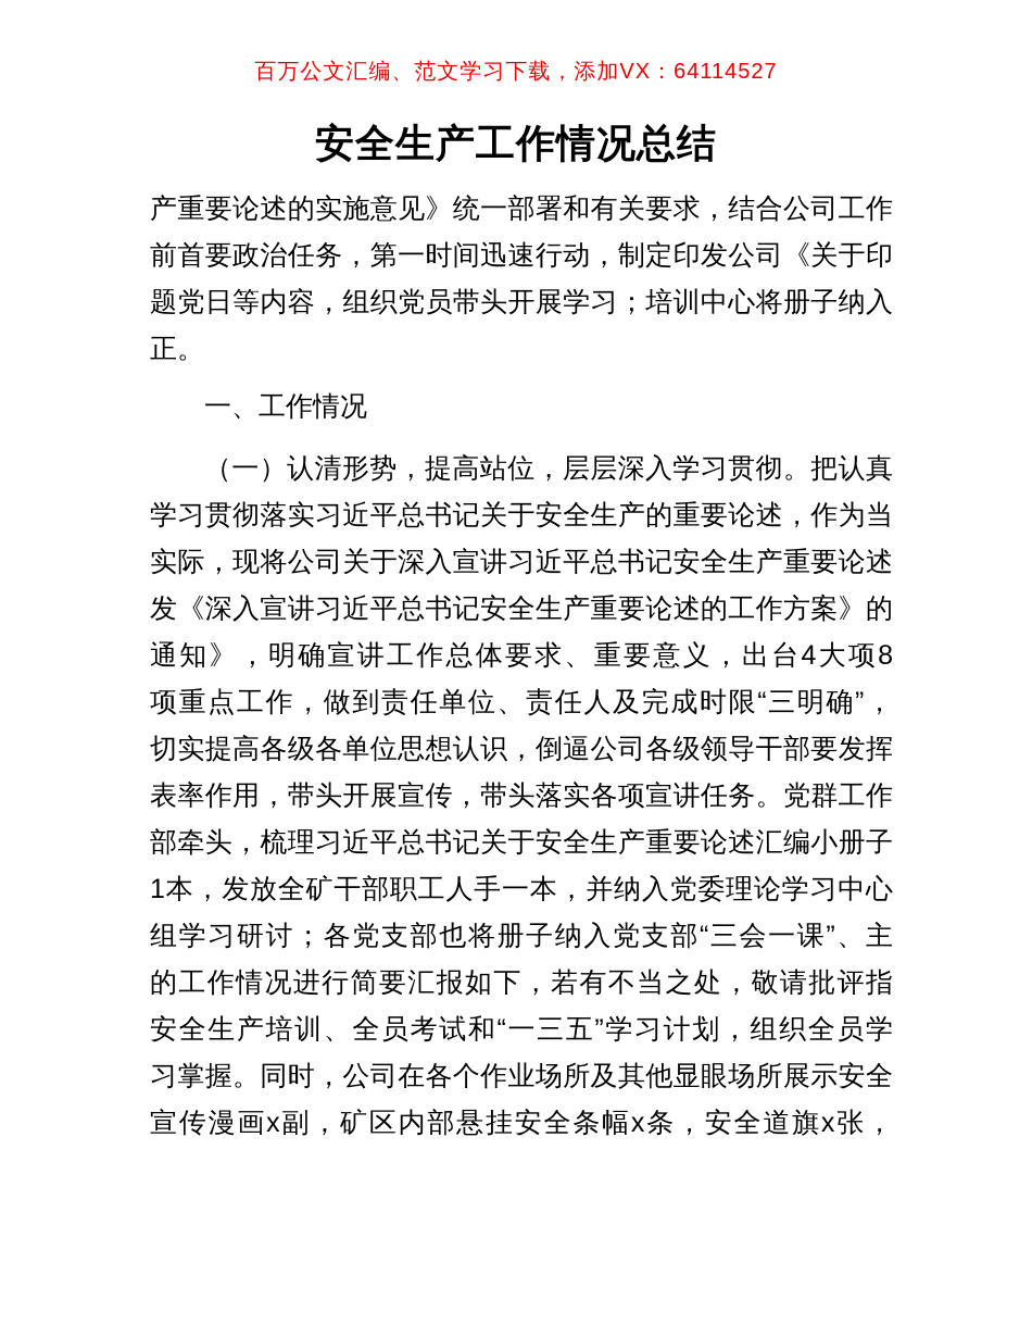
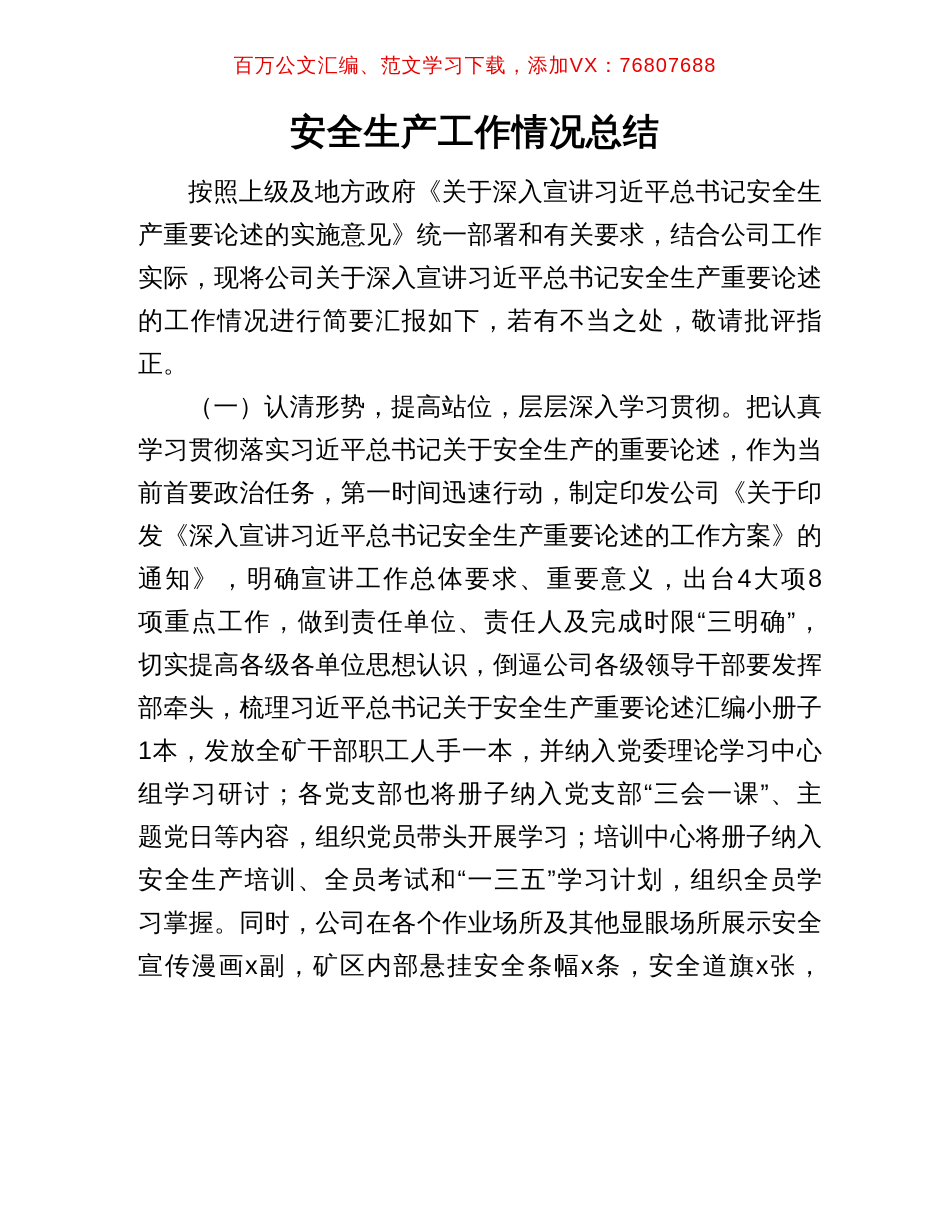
- 百万公文汇编、范文学习下载，添加VX：64114527
+ 百万公文汇编、范文学习下载，添加VX：76807688
  安全生产工作情况总结
+ 按照上级及地方政府《关于深入宣讲习近平总书记安全生
  产重要论述的实施意见》统一部署和有关要求，结合公司工作
- 前首要政治任务，第一时间迅速行动，制定印发公司《关于印
+ 实际，现将公司关于深入宣讲习近平总书记安全生产重要论述
- 题党日等内容，组织党员带头开展学习；培训中心将册子纳入
+ 的工作情况进行简要汇报如下，若有不当之处，敬请批评指
  正。
- 一、工作情况
  （一）认清形势，提高站位，层层深入学习贯彻。把认真
  学习贯彻落实习近平总书记关于安全生产的重要论述，作为当
- 实际，现将公司关于深入宣讲习近平总书记安全生产重要论述
+ 前首要政治任务，第一时间迅速行动，制定印发公司《关于印
  发《深入宣讲习近平总书记安全生产重要论述的工作方案》的
  通知》，明确宣讲工作总体要求、重要意义，出台4大项8
  项重点工作，做到责任单位、责任人及完成时限“三明确”，
  切实提高各级各单位思想认识，倒逼公司各级领导干部要发挥
- 表率作用，带头开展宣传，带头落实各项宣讲任务。党群工作
  部牵头，梳理习近平总书记关于安全生产重要论述汇编小册子
  1本，发放全矿干部职工人手一本，并纳入党委理论学习中心
  组学习研讨；各党支部也将册子纳入党支部“三会一课”、主
- 的工作情况进行简要汇报如下，若有不当之处，敬请批评指
+ 题党日等内容，组织党员带头开展学习；培训中心将册子纳入
  安全生产培训、全员考试和“一三五”学习计划，组织全员学
  习掌握。同时，公司在各个作业场所及其他显眼场所展示安全
  宣传漫画x副，矿区内部悬挂安全条幅x条，安全道旗x张，
